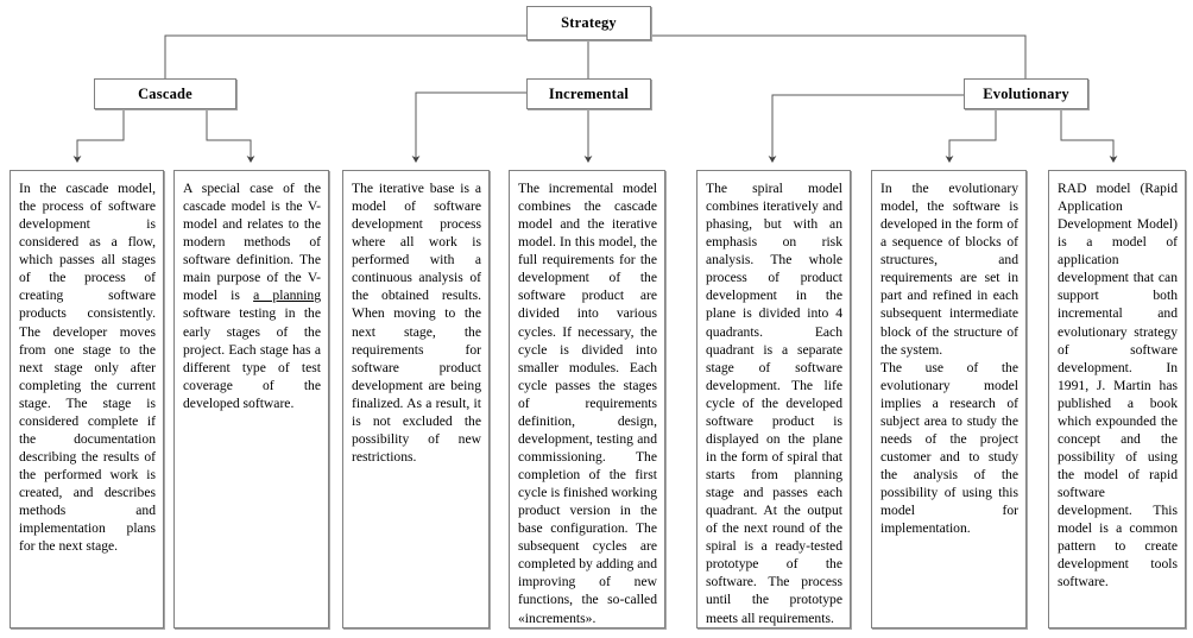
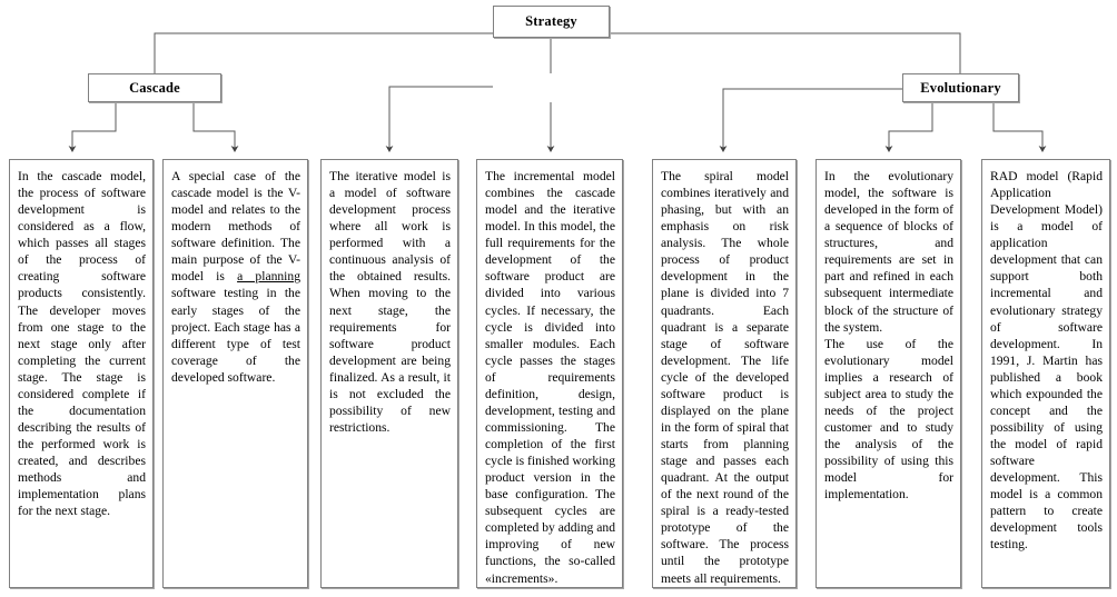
  Strategy
  Cascade
- Incremental
  Evolutionary
  In the cascade model, the process of software development is considered as a flow, which passes all stages of the process of creating software products consistently. The developer moves from one stage to the next stage only after completing the current stage. The stage is considered complete if the documentation describing the results of the performed work is created, and describes methods and implementation plans for the next stage.
  A special case of the cascade model is the V-model and relates to the modern methods of software definition. The main purpose of the V-model is a planning software testing in the early stages of the project. Each stage has a different type of test coverage of the developed software.
- The iterative base is a model of software development process where all work is performed with a continuous analysis of the obtained results. When moving to the next stage, the requirements for software product development are being finalized. As a result, it is not excluded the possibility of new restrictions.
+ The iterative model is a model of software development process where all work is performed with a continuous analysis of the obtained results. When moving to the next stage, the requirements for software product development are being finalized. As a result, it is not excluded the possibility of new restrictions.
  The incremental model combines the cascade model and the iterative model. In this model, the full requirements for the development of the software product are divided into various cycles. If necessary, the cycle is divided into smaller modules. Each cycle passes the stages of requirements definition, design, development, testing and commissioning. The completion of the first cycle is finished working product version in the base configuration. The subsequent cycles are completed by adding and improving of new functions, the so-called «increments».
- The spiral model combines iteratively and phasing, but with an emphasis on risk analysis. The whole process of product development in the plane is divided into 4 quadrants. Each quadrant is a separate stage of software development. The life cycle of the developed software product is displayed on the plane in the form of spiral that starts from planning stage and passes each quadrant. At the output of the next round of the spiral is a ready-tested prototype of the software. The process until the prototype meets all requirements.
+ The spiral model combines iteratively and phasing, but with an emphasis on risk analysis. The whole process of product development in the plane is divided into 7 quadrants. Each quadrant is a separate stage of software development. The life cycle of the developed software product is displayed on the plane in the form of spiral that starts from planning stage and passes each quadrant. At the output of the next round of the spiral is a ready-tested prototype of the software. The process until the prototype meets all requirements.
  In the evolutionary model, the software is developed in the form of a sequence of blocks of structures, and requirements are set in part and refined in each subsequent intermediate block of the structure of the system.
  The use of the evolutionary model implies a research of subject area to study the needs of the project customer and to study the analysis of the possibility of using this model for implementation.
- RAD model (Rapid Application Development Model) is a model of application development that can support both incremental and evolutionary strategy of software development. In 1991, J. Martin has published a book which expounded the concept and the possibility of using the model of rapid software development. This model is a common pattern to create development tools software.
+ RAD model (Rapid Application Development Model) is a model of application development that can support both incremental and evolutionary strategy of software development. In 1991, J. Martin has published a book which expounded the concept and the possibility of using the model of rapid software development. This model is a common pattern to create development tools testing.
